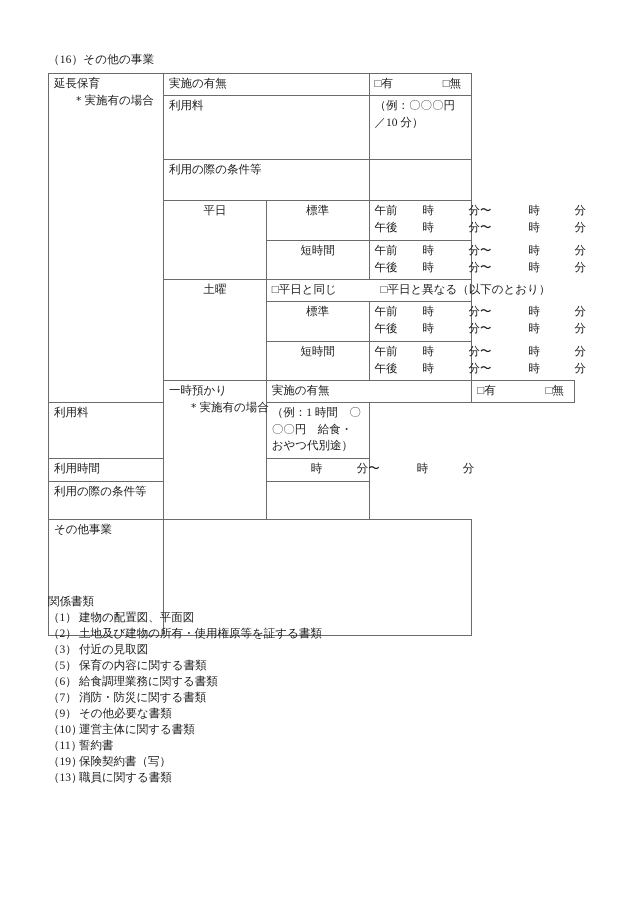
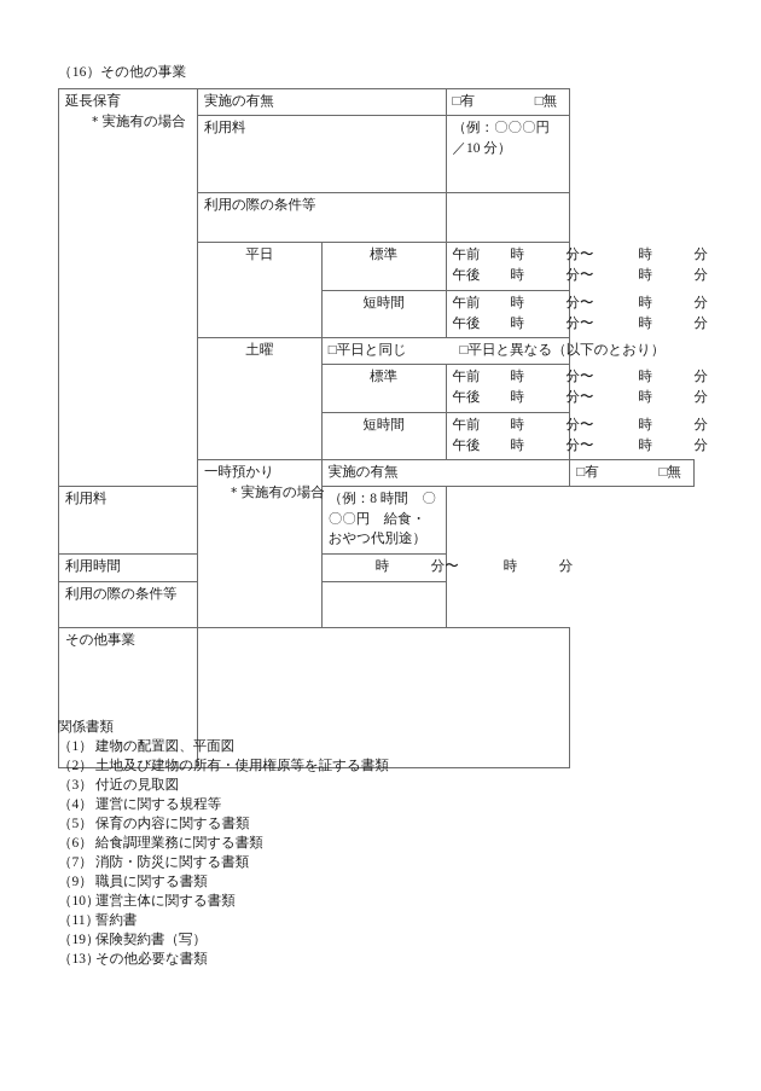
  （16）その他の事業
  延長保育 ＊実施有の場合	実施の有無	□有 □無
  利用料	（例：〇〇〇円／10 分）
  利用の際の条件等
  平日	標準	午前 時 分〜 時 分 午後 時 分〜 時 分
  短時間	午前 時 分〜 時 分 午後 時 分〜 時 分
  土曜	□平日と同じ □平日と異なる（以下のとおり）
  標準	午前 時 分〜 時 分 午後 時 分〜 時 分
  短時間	午前 時 分〜 時 分 午後 時 分〜 時 分
  一時預かり ＊実施有の場合	実施の有無	□有 □無
- 利用料	（例：1 時間 〇〇〇円 給食・おやつ代別途）
+ 利用料	（例：8 時間 〇〇〇円 給食・おやつ代別途）
  利用時間	時 分〜 時 分
  利用の際の条件等
  その他事業
  関係書類
  （1）
  建物の配置図、平面図
  （2）
  土地及び建物の所有・使用権原等を証する書類
  （3）
  付近の見取図
+ （4）
+ 運営に関する規程等
  （5）
  保育の内容に関する書類
  （6）
  給食調理業務に関する書類
  （7）
  消防・防災に関する書類
  （9）
- その他必要な書類
+ 職員に関する書類
  （10）
  運営主体に関する書類
  （11）
  誓約書
  （19）
  保険契約書（写）
  （13）
- 職員に関する書類
+ その他必要な書類
